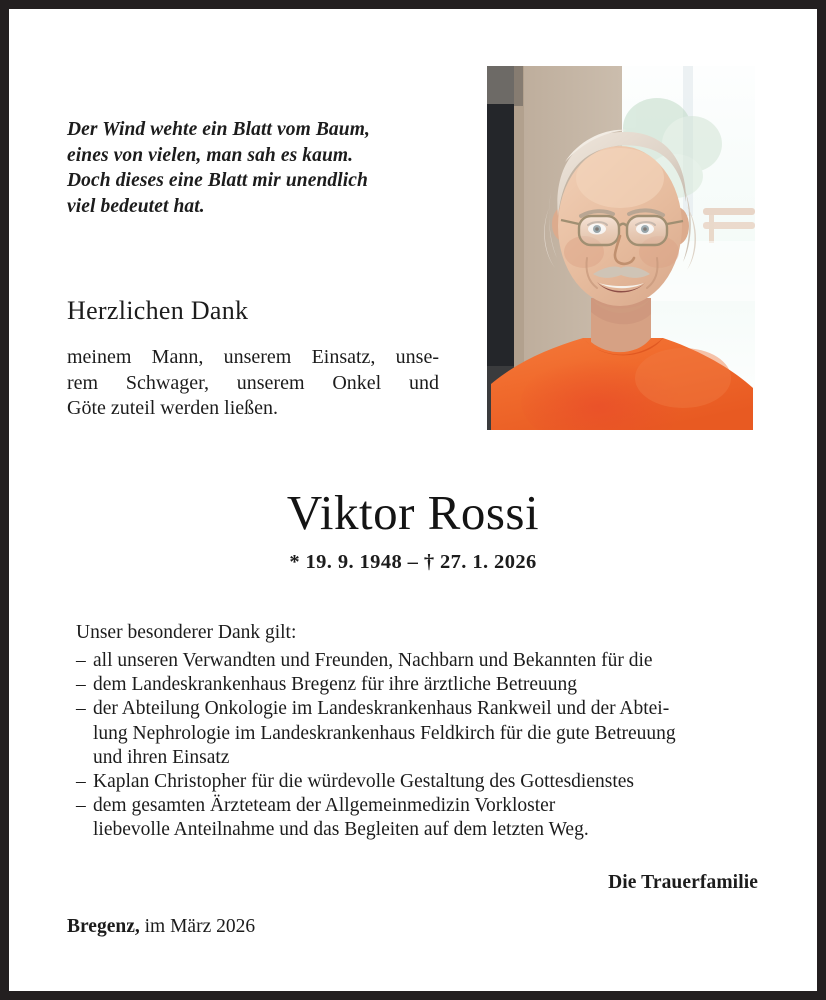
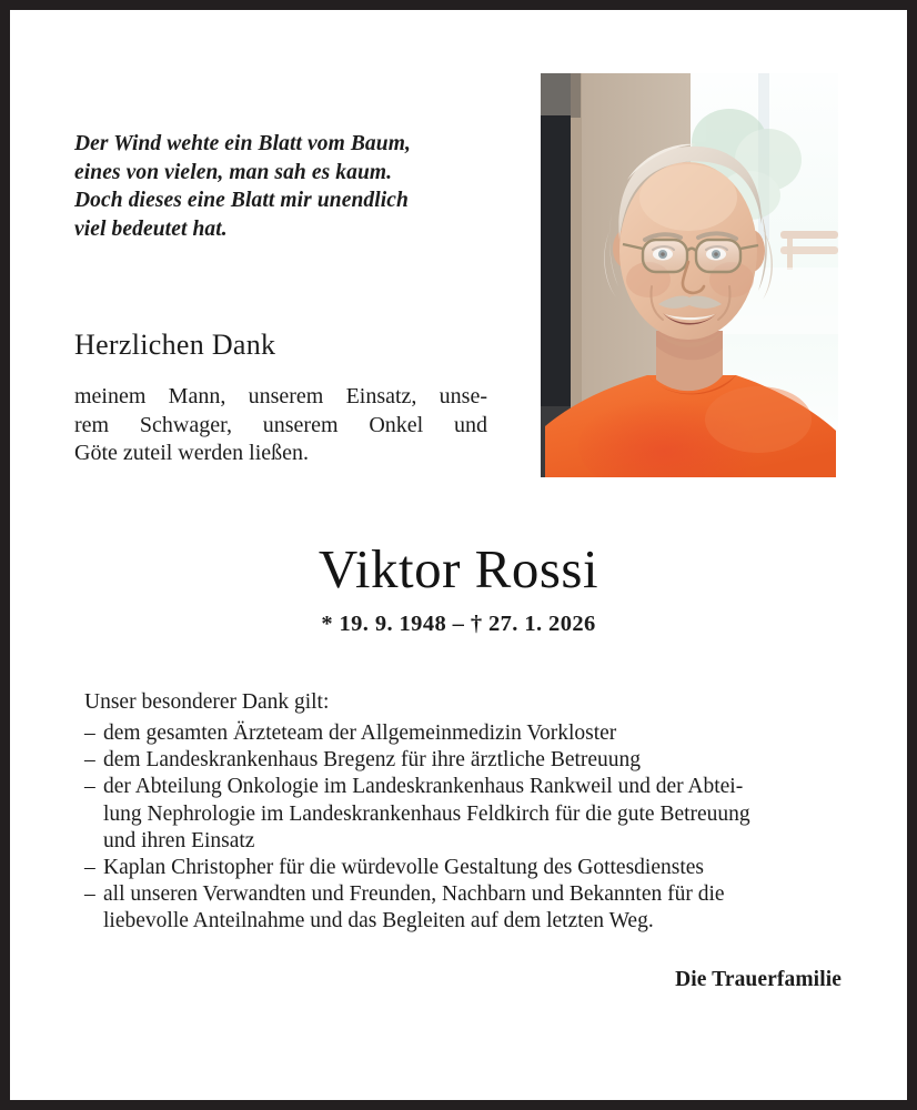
  Der Wind wehte ein Blatt vom Baum,
  eines von vielen, man sah es kaum.
  Doch dieses eine Blatt mir unendlich
  viel bedeutet hat.
  Herzlichen Dank
  meinem Mann, unserem Einsatz, unse-
  rem Schwager, unserem Onkel und
  Göte zuteil werden ließen.
  Viktor Rossi
  * 19. 9. 1948 – † 27. 1. 2026
  Unser besonderer Dank gilt:
  –
- all unseren Verwandten und Freunden, Nachbarn und Bekannten für die
+ dem gesamten Ärzteteam der Allgemeinmedizin Vorkloster
  –
  dem Landeskrankenhaus Bregenz für ihre ärztliche Betreuung
  –
  der Abteilung Onkologie im Landeskrankenhaus Rankweil und der Abtei-
  lung Nephrologie im Landeskrankenhaus Feldkirch für die gute Betreuung
  und ihren Einsatz
  –
  Kaplan Christopher für die würdevolle Gestaltung des Gottesdienstes
  –
- dem gesamten Ärzteteam der Allgemeinmedizin Vorkloster
+ all unseren Verwandten und Freunden, Nachbarn und Bekannten für die
  liebevolle Anteilnahme und das Begleiten auf dem letzten Weg.
  Die Trauerfamilie
- Bregenz, im März 2026
